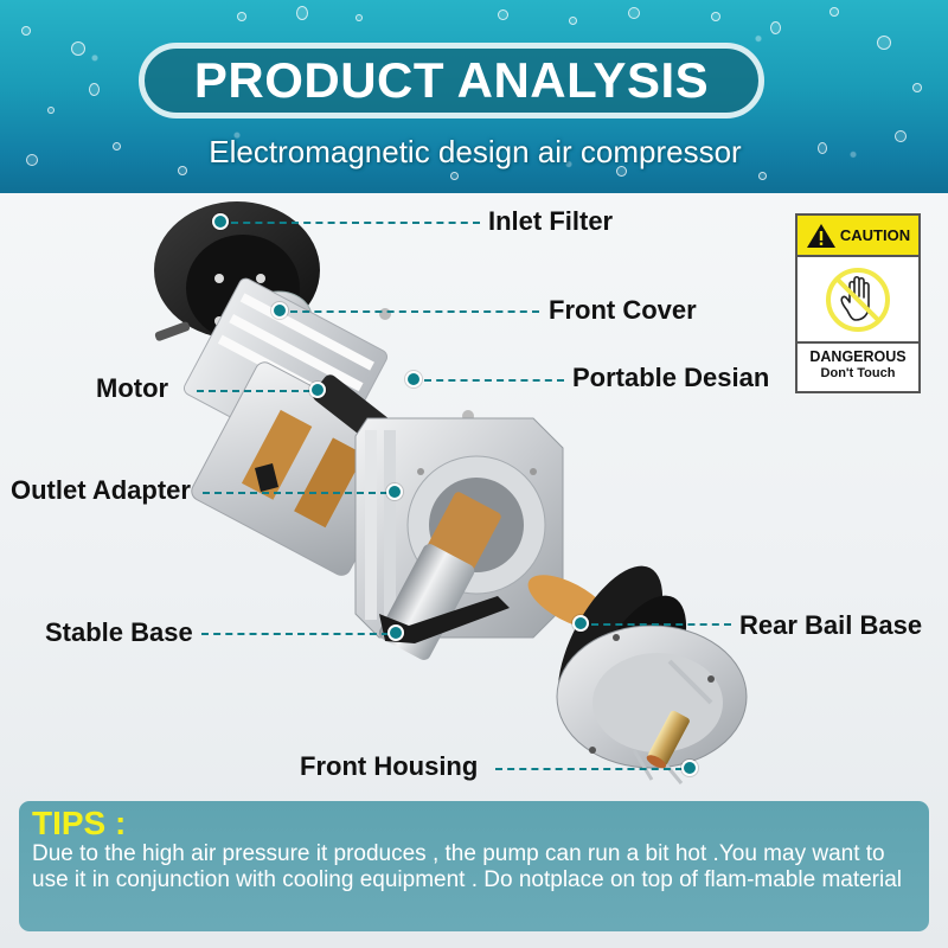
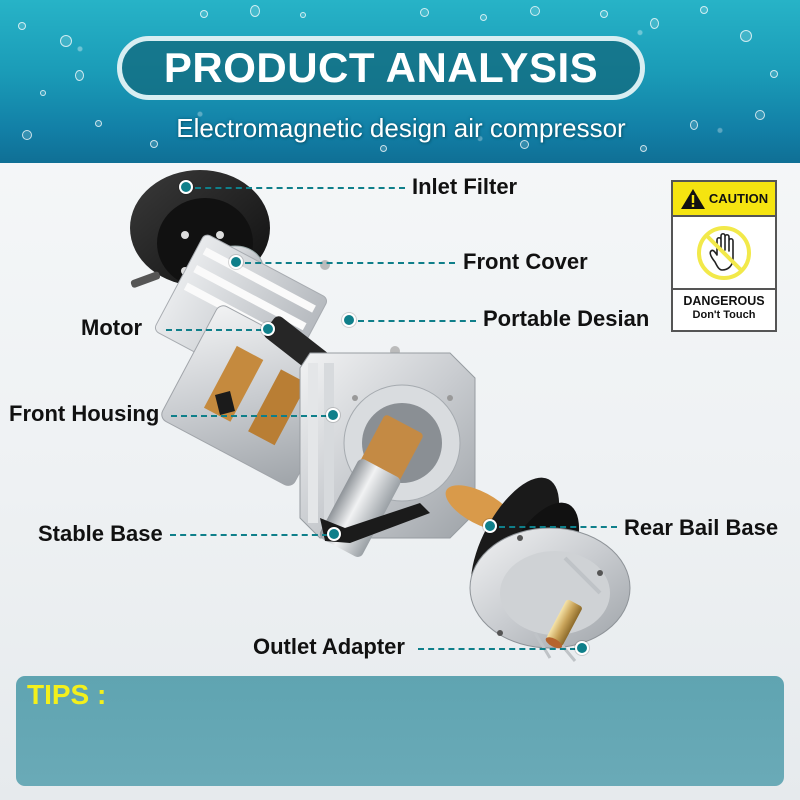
  PRODUCT ANALYSIS
  Electromagnetic design air compressor
  Inlet Filter
  Front Cover
  Portable Desian
  Motor
- Outlet Adapter
+ Front Housing
  Stable Base
  Rear Bail Base
- Front Housing
+ Outlet Adapter
  CAUTION
  DANGEROUS
  Don't Touch
  TIPS :
- Due to the high air pressure it produces , the pump can run a bit hot .You may want to use it in conjunction with cooling equipment . Do notplace on top of flam-mable material
